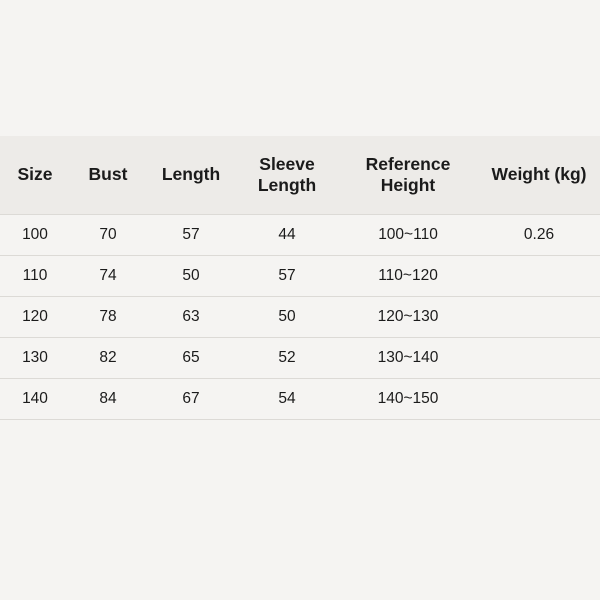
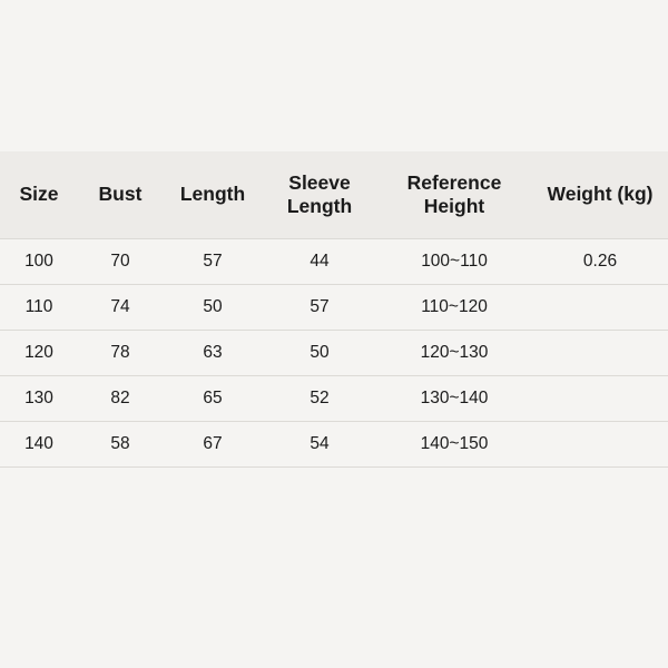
  Size	Bust	Length	Sleeve Length	Reference Height	Weight (kg)
  100	70	57	44	100~110	0.26
  110	74	50	57	110~120
  120	78	63	50	120~130
  130	82	65	52	130~140
- 140	84	67	54	140~150
+ 140	58	67	54	140~150
